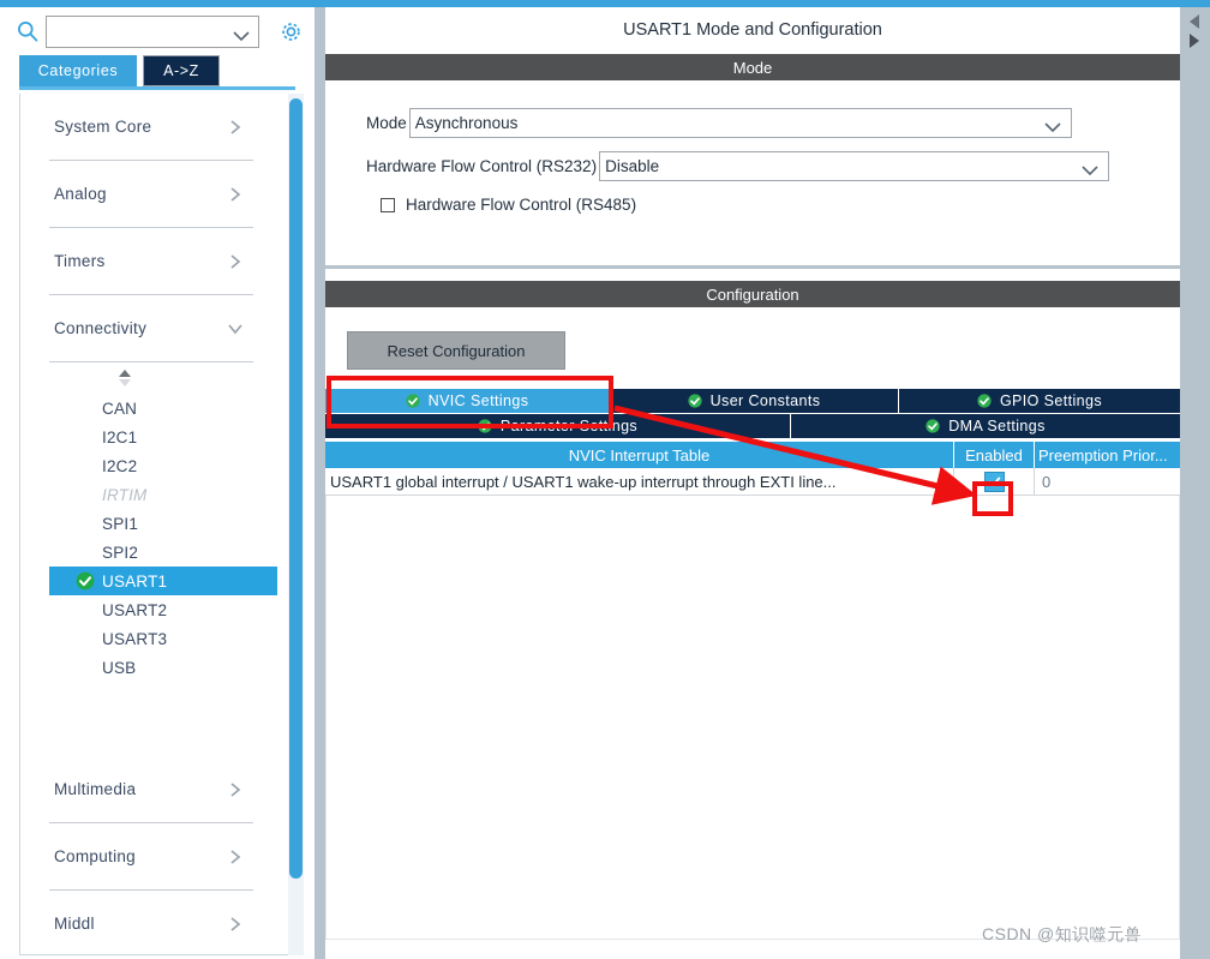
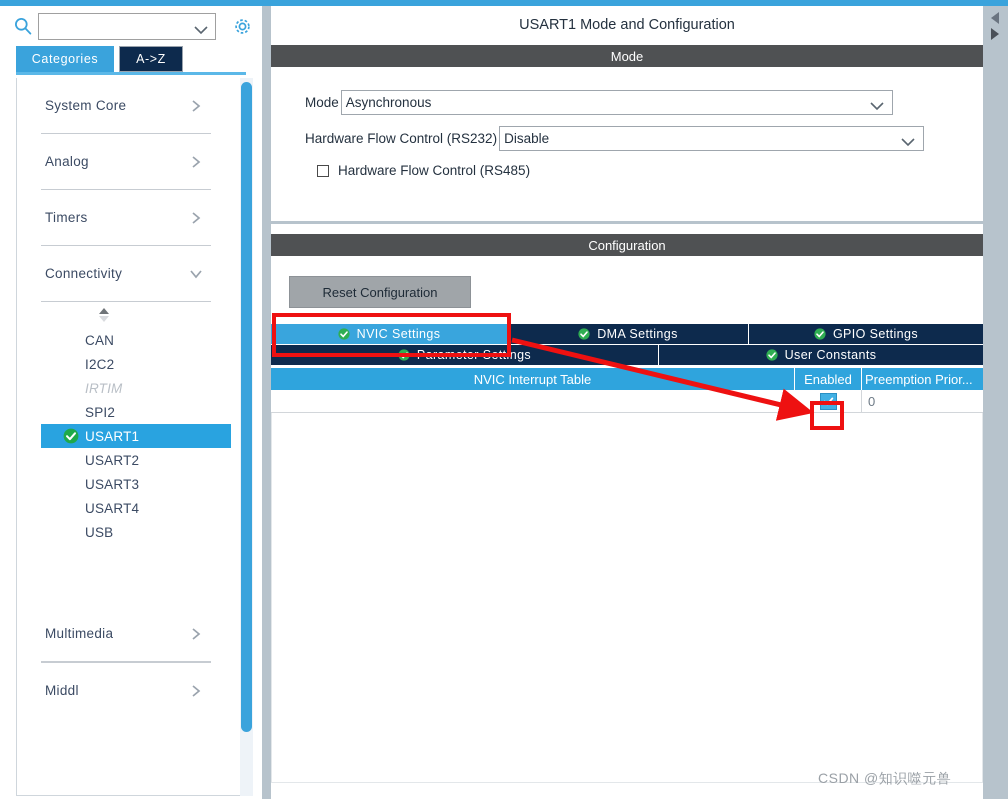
  Categories
  A->Z
  System Core
  Analog
  Timers
  Connectivity
  CAN
- I2C1
  I2C2
  IRTIM
- SPI1
  SPI2
  USART1
  USART2
  USART3
+ USART4
  USB
  Multimedia
- Computing
  Middl
  USART1 Mode and Configuration
  Mode
  Mode
  Asynchronous
  Hardware Flow Control (RS232)
  Disable
  Hardware Flow Control (RS485)
  Configuration
  Reset Configuration
  NVIC Settings
- User Constants
+ DMA Settings
  GPIO Settings
  Parameter Settings
- DMA Settings
+ User Constants
  NVIC Interrupt Table
  Enabled
  Preemption Prior...
- USART1 global interrupt / USART1 wake-up interrupt through EXTI line...
  0
  CSDN @知识噬元兽
